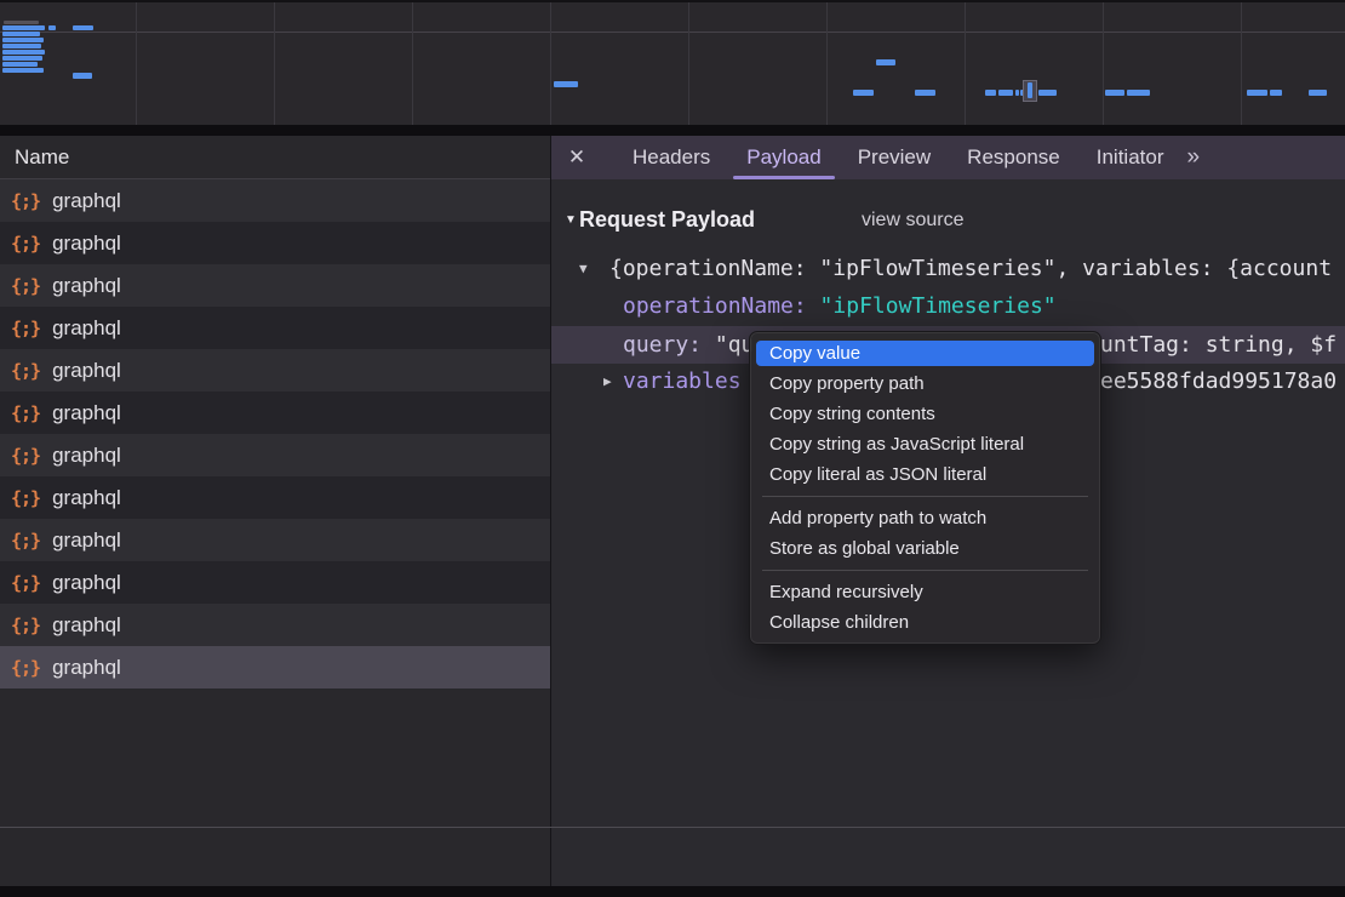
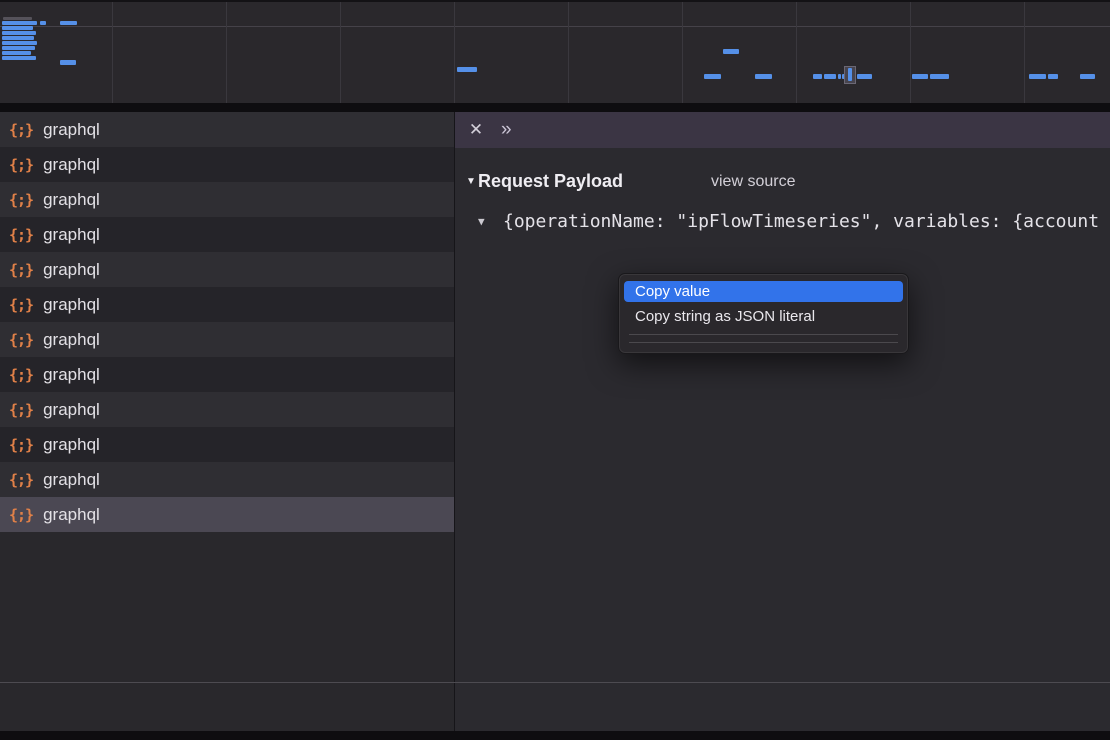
- Name
  {;}
  graphql
  {;}
  graphql
  {;}
  graphql
  {;}
  graphql
  {;}
  graphql
  {;}
  graphql
  {;}
  graphql
  {;}
  graphql
  {;}
  graphql
  {;}
  graphql
  {;}
  graphql
  {;}
  graphql
  ✕
- Headers
- Payload
- Preview
- Response
- Initiator
  »
  ▼
  Request Payload
  view source
  ▼
  {operationName: "ipFlowTimeseries", variables: {account
- operationName: "ipFlowTimeseries"
- query: "qu
- untTag: string, $f
- ▶
- variables
- ee5588fdad995178a0
  Copy value
- Copy property path
- Copy string contents
- Copy string as JavaScript literal
- Copy literal as JSON literal
+ Copy string as JSON literal
- Add property path to watch
- Store as global variable
- Expand recursively
- Collapse children
